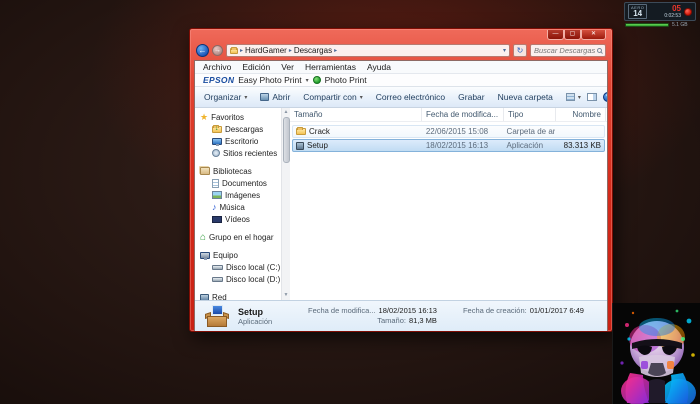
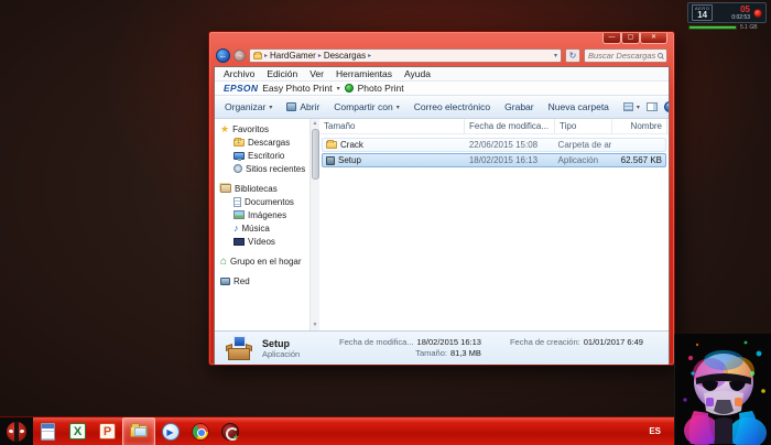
  14
  05
  ←
  HardGamer
  Descargas
  ↻
  Buscar Descargas
  Archivo
  Edición
  Ver
  Herramientas
  Ayuda
  EPSON
  Easy Photo Print
  Photo Print
  Organizar
  Abrir
  Compartir con
  Correo electrónico
  Grabar
  Nueva carpeta
  ★
  Favoritos
  Descargas
  Escritorio
  Sitios recientes
  Bibliotecas
  Documentos
  Imágenes
  ♪
  Música
  Vídeos
  ⌂
  Grupo en el hogar
- Equipo
- Disco local (C:)
- Disco local (D:)
  Red
  Tamaño
  Fecha de modifica...
  Tipo
  Nombre
  Crack
  22/06/2015 15:08
  Setup
  18/02/2015 16:13
  Aplicación
- 83.313 KB
+ 62.567 KB
  Setup
  Aplicación
  Fecha de modifica...
  18/02/2015 16:13
  Tamaño:
  81,3 MB
  Fecha de creación:
  01/01/2017 6:49
+ X
+ P
+ ▶
+ ES
